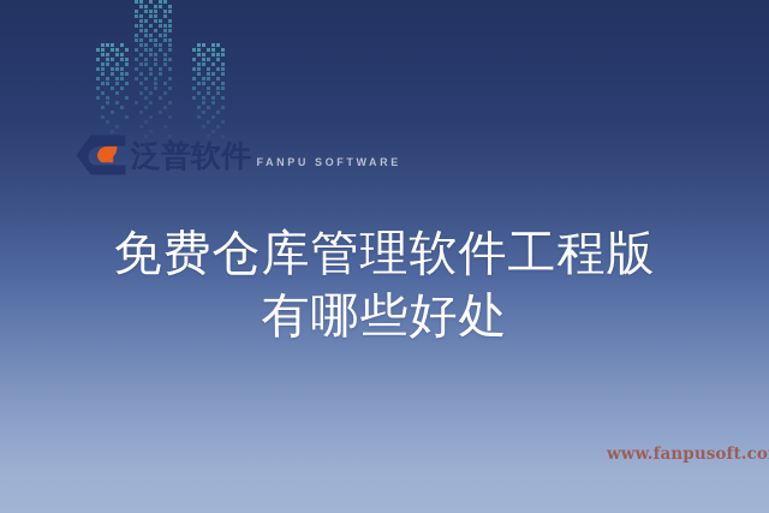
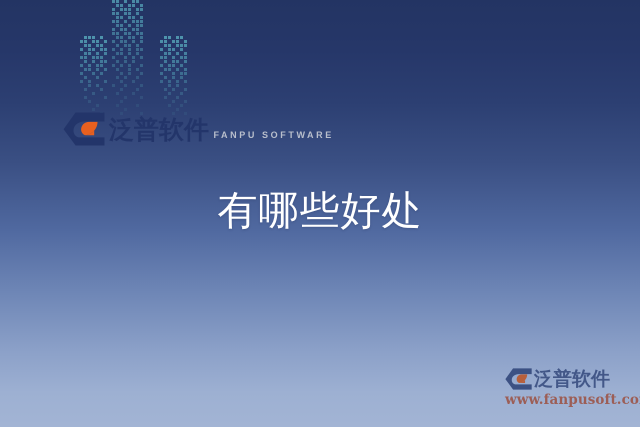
  FANPU SOFTWARE
- 免费仓库管理软件工程版
  有哪些好处
+ 泛普软件
  www.fanpusoft.co
